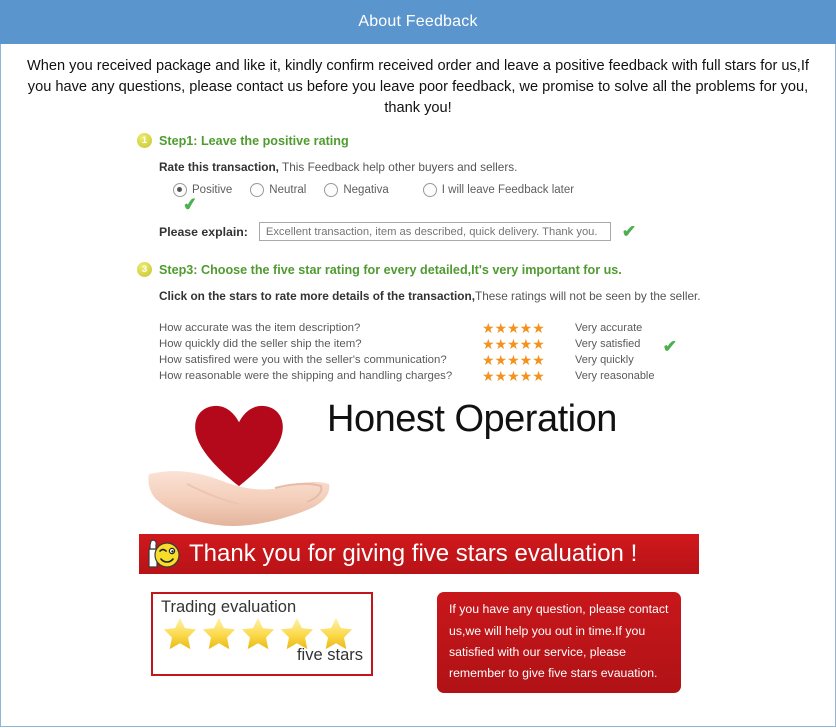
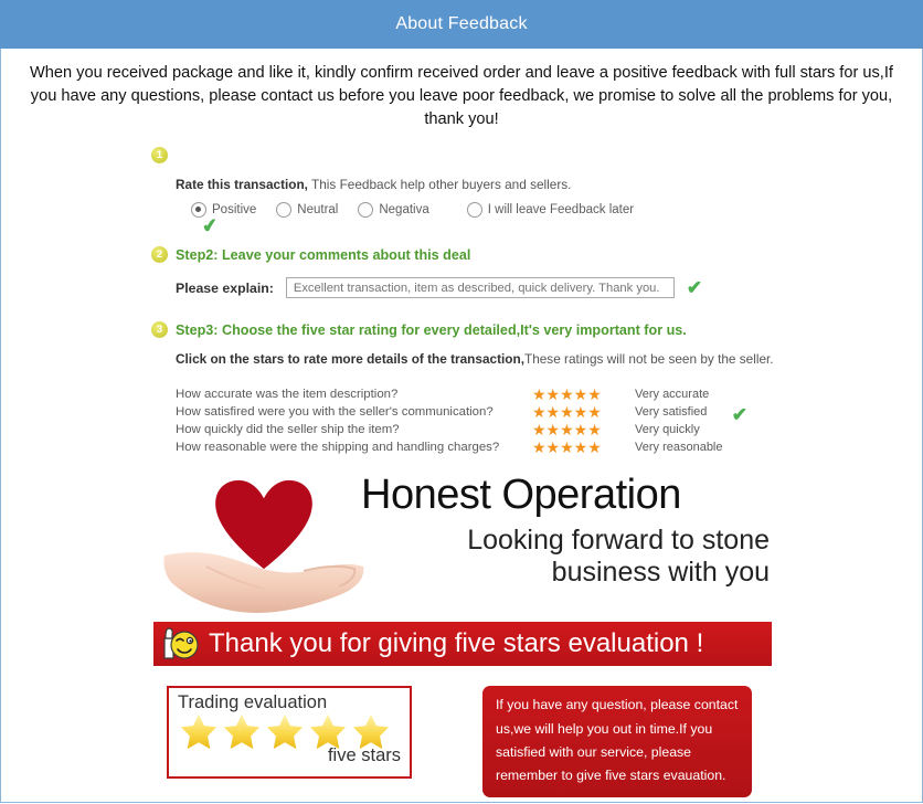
  About Feedback
  When you received package and like it, kindly confirm received order and leave a positive feedback with full stars for us,If you have any questions, please contact us before you leave poor feedback, we promise to solve all the problems for you, thank you!
  1
- Step1: Leave the positive rating
  Rate this transaction, This Feedback help other buyers and sellers.
  Positive
  Neutral
  Negativa
  I will leave Feedback later
+ 2
+ Step2: Leave your comments about this deal
  Please explain:
  Excellent transaction, item as described, quick delivery. Thank you.
  ✔
  3
  Step3: Choose the five star rating for every detailed,It's very important for us.
  Click on the stars to rate more details of the transaction,These ratings will not be seen by the seller.
  How accurate was the item description?
  ★★★★★
  Very accurate
- How quickly did the seller ship the item?
+ How satisfired were you with the seller's communication?
  ★★★★★
  Very satisfied
- How satisfired were you with the seller's communication?
+ How quickly did the seller ship the item?
  ★★★★★
  Very quickly
  How reasonable were the shipping and handling charges?
  ★★★★★
  Very reasonable
  ✔
  Honest Operation
+ Looking forward to stone
+ business with you
  Thank you for giving five stars evaluation !
  Trading evaluation
  five stars
  If you have any question, please contact us,we will help you out in time.If you satisfied with our service, please remember to give five stars evauation.
